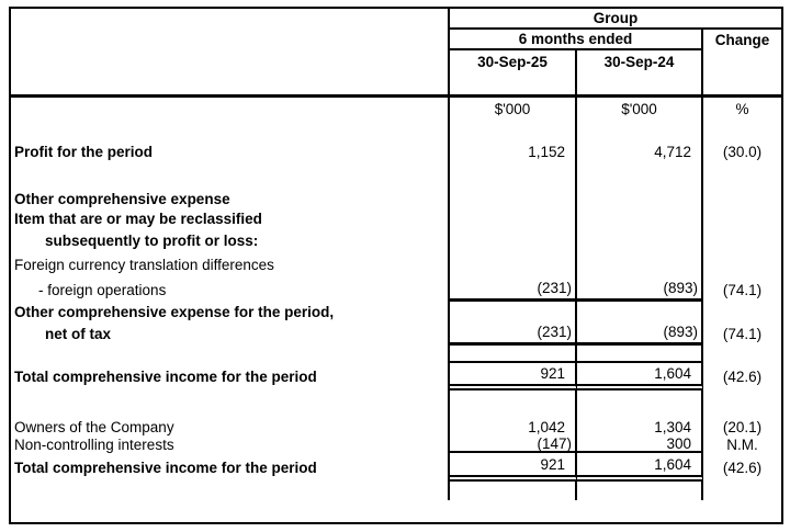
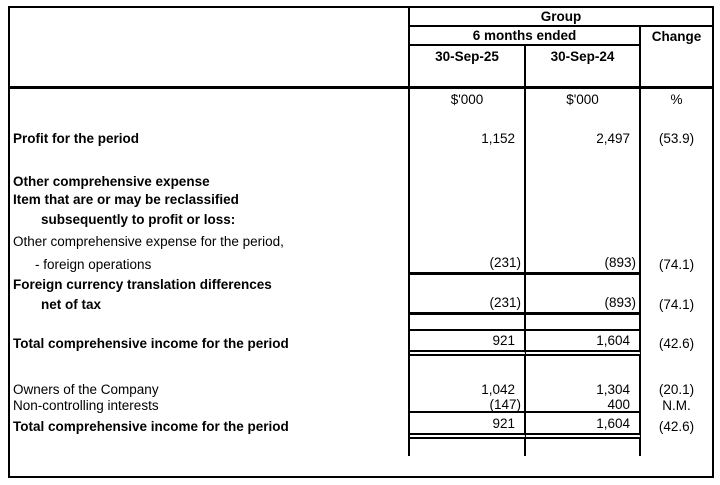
  Group
  6 months ended
  Change
  30-Sep-25
  30-Sep-24
  $'000
  $'000
  %
  Profit for the period
  1,152
- 4,712
+ 2,497
- (30.0)
+ (53.9)
  Other comprehensive expense
  Item that are or may be reclassified
  subsequently to profit or loss:
- Foreign currency translation differences
+ Other comprehensive expense for the period,
  - foreign operations
  (231)
  (893)
  (74.1)
- Other comprehensive expense for the period,
+ Foreign currency translation differences
  net of tax
  (231)
  (893)
  (74.1)
  Total comprehensive income for the period
  921
  1,604
  (42.6)
  Owners of the Company
  1,042
  1,304
  (20.1)
  Non-controlling interests
  (147)
- 300
+ 400
  N.M.
  Total comprehensive income for the period
  921
  1,604
  (42.6)
